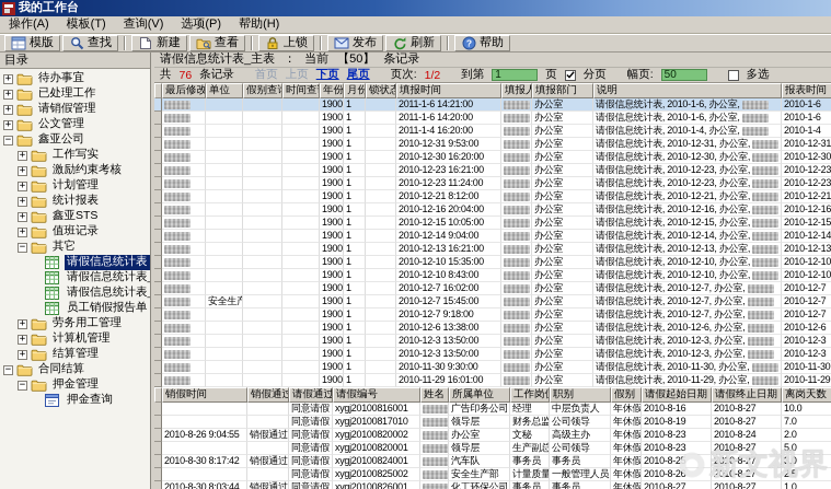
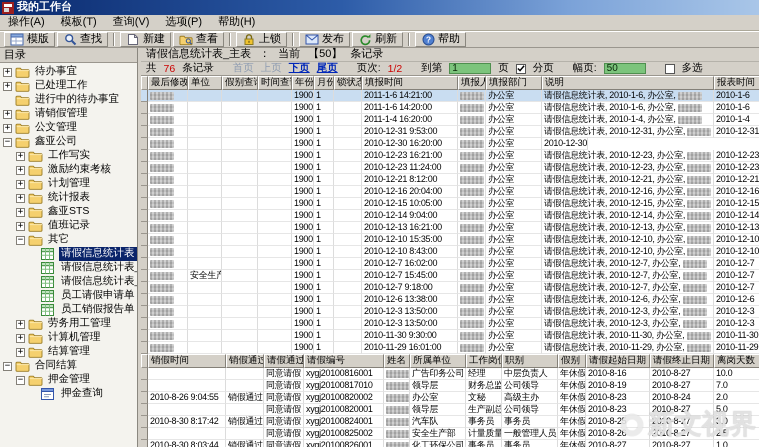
  我的工作台
  操作(A)
  模板(T)
  查询(V)
  选项(P)
  帮助(H)
  模版
  查找
  新建
  查看
  上锁
  发布
  刷新
  ?
  帮助
  目录
  +
  待办事宜
  +
  已处理工作
+ 进行中的待办事宜
  +
  请销假管理
  +
  公文管理
  −
  鑫亚公司
  +
  工作写实
  +
  激励约束考核
  +
  计划管理
  +
  统计报表
  +
  鑫亚STS
  +
  值班记录
  −
  其它
  请假信息统计表
  请假信息统计表
  请假信息统计表
+ 员工请假申请单
  员工销假报告单
  +
  劳务用工管理
  +
  计算机管理
  +
  结算管理
  −
  合同结算
  −
  押金管理
  押金查询
  请假信息统计表_主表
  ：
  当前
  【50】
  条记录
  共
  76
  条记录
  首页
  上页
  下页
  尾页
  页次:
  1/2
  到第
  1
  页
  分页
  幅页:
  50
  多选
  最后修改
  单位
  假别查
  时间查
  年份
  月份
  锁状态
  填报时间
  填报人
  填报部门
  说明
  报表时间
  1900
  1
  2011-1-6 14:21:00
  办公室
  请假信息统计表, 2010-1-6, 办公室,
  2010-1-6
  1900
  1
  2011-1-6 14:20:00
  办公室
  请假信息统计表, 2010-1-6, 办公室,
  2010-1-6
  1900
  1
  2011-1-4 16:20:00
  办公室
  请假信息统计表, 2010-1-4, 办公室,
  2010-1-4
  1900
  1
  2010-12-31 9:53:00
  办公室
  请假信息统计表, 2010-12-31, 办公室,
  2010-12-31
  1900
  1
  2010-12-30 16:20:00
  办公室
- 请假信息统计表, 2010-12-30, 办公室,
  2010-12-30
  1900
  1
  2010-12-23 16:21:00
  办公室
  请假信息统计表, 2010-12-23, 办公室,
  2010-12-23
  1900
  1
  2010-12-23 11:24:00
  办公室
  请假信息统计表, 2010-12-23, 办公室,
  2010-12-23
  1900
  1
  2010-12-21 8:12:00
  办公室
  请假信息统计表, 2010-12-21, 办公室,
  2010-12-21
  1900
  1
  2010-12-16 20:04:00
  办公室
  请假信息统计表, 2010-12-16, 办公室,
  2010-12-16
  1900
  1
  2010-12-15 10:05:00
  办公室
  请假信息统计表, 2010-12-15, 办公室,
  2010-12-15
  1900
  1
  2010-12-14 9:04:00
  办公室
  请假信息统计表, 2010-12-14, 办公室,
  2010-12-14
  1900
  1
  2010-12-13 16:21:00
  办公室
  请假信息统计表, 2010-12-13, 办公室,
  2010-12-13
  1900
  1
  2010-12-10 15:35:00
  办公室
  请假信息统计表, 2010-12-10, 办公室,
  2010-12-10
  1900
  1
  2010-12-10 8:43:00
  办公室
  请假信息统计表, 2010-12-10, 办公室,
  2010-12-10
  1900
  1
  2010-12-7 16:02:00
  办公室
  请假信息统计表, 2010-12-7, 办公室,
  2010-12-7
  安全生产
  1900
  1
  2010-12-7 15:45:00
  办公室
  请假信息统计表, 2010-12-7, 办公室,
  2010-12-7
  1900
  1
  2010-12-7 9:18:00
  办公室
  请假信息统计表, 2010-12-7, 办公室,
  2010-12-7
  1900
  1
  2010-12-6 13:38:00
  办公室
  请假信息统计表, 2010-12-6, 办公室,
  2010-12-6
  1900
  1
  2010-12-3 13:50:00
  办公室
  请假信息统计表, 2010-12-3, 办公室,
  2010-12-3
  1900
  1
  2010-12-3 13:50:00
  办公室
  请假信息统计表, 2010-12-3, 办公室,
  2010-12-3
  1900
  1
  2010-11-30 9:30:00
  办公室
  请假信息统计表, 2010-11-30, 办公室,
  2010-11-30
  1900
  1
  2010-11-29 16:01:00
  办公室
  请假信息统计表, 2010-11-29, 办公室,
  2010-11-29
  销假时间
  销假通过
  请假通过
  请假编号
  姓名
  所属单位
  工作岗
  职别
  假别
  请假起始日期
  请假终止日期
  离岗天数
  同意请假
  xygj20100816001
  广告印务公司
  经理
  中层负责人
  年休假
  2010-8-16
  2010-8-27
  10.0
  同意请假
  xygj20100817010
  领导层
  财务总监
  公司领导
  年休假
  2010-8-19
  2010-8-27
  7.0
  2010-8-26 9:04:55
  销假通过
  同意请假
  xygj20100820002
  办公室
  文秘
  高级主办
  年休假
  2010-8-23
  2010-8-24
  2.0
  同意请假
  xygj20100820001
  领导层
  生产副总
  公司领导
  年休假
  2010-8-23
  2010-8-27
  5.0
  2010-8-30 8:17:42
  销假通过
  同意请假
  xygj20100824001
  汽车队
  事务员
  事务员
  年休假
  2010-8-25
  2010-8-27
  3.0
  同意请假
  xygj20100825002
  安全生产部
  计量质量
  一般管理人员
  年休假
  2010-8-26
  2010-8-27
  2.5
  2010-8-30 8:03:44
  销假通过
  同意请假
  xygj20100826001
  化工环保公司
  事务员
  事务员
  年休假
  2010-8-27
  2010-8-27
  1.0
  新文视界
